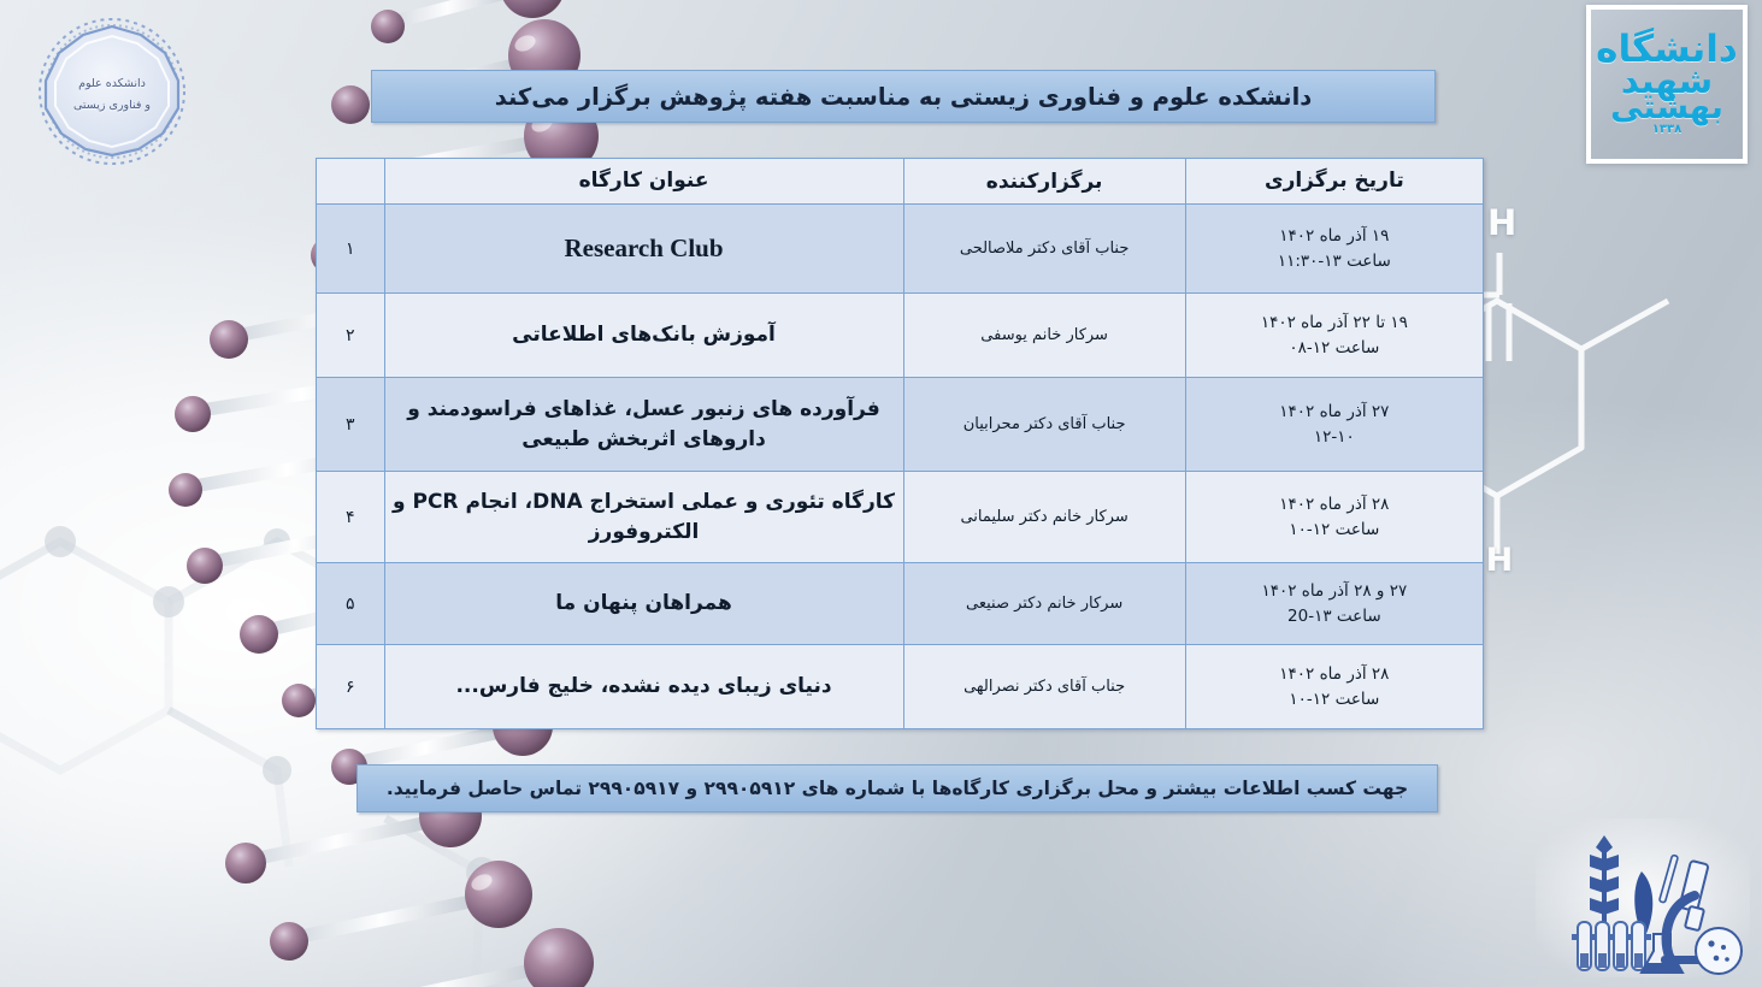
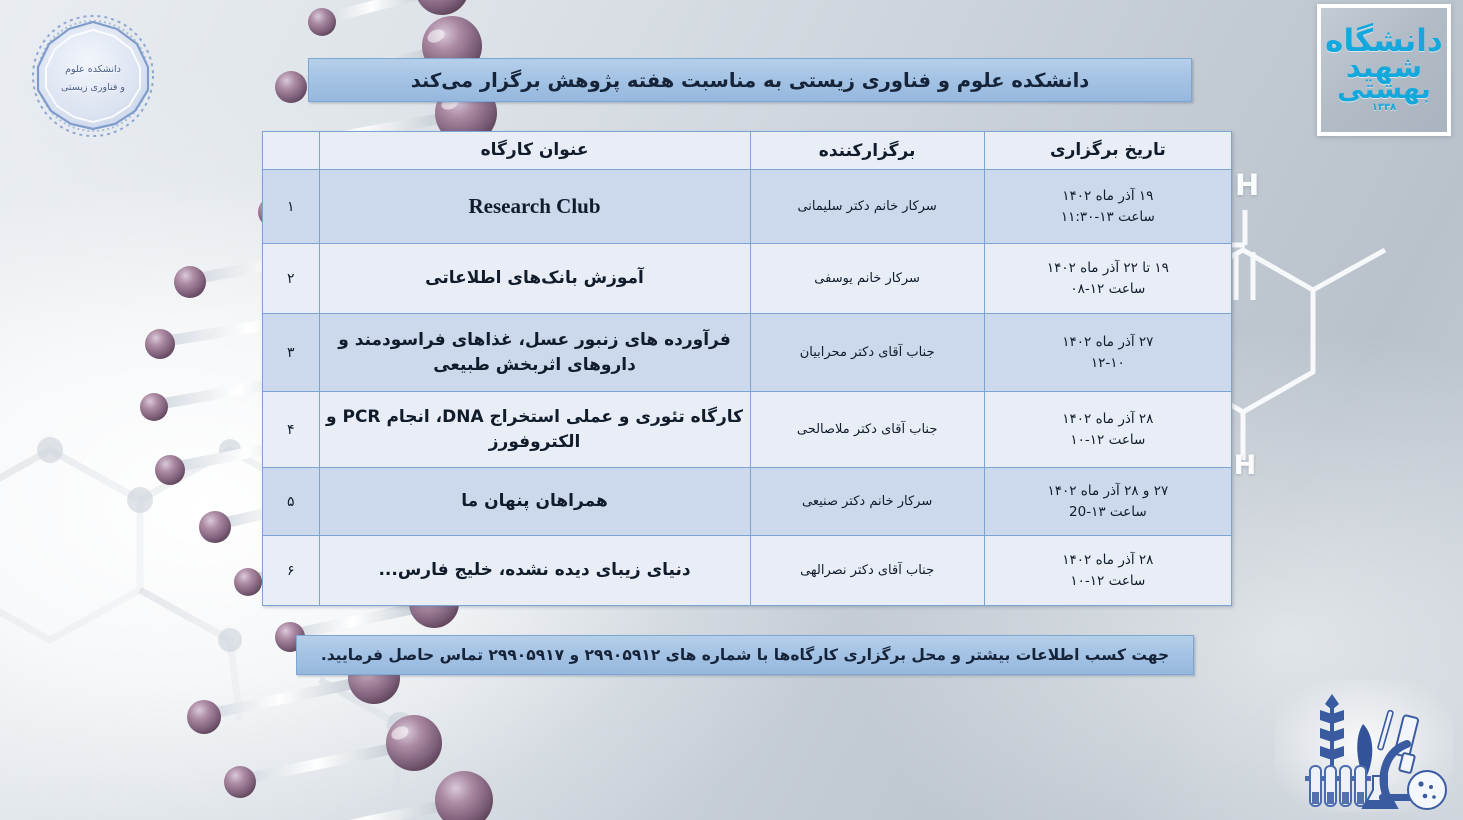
  H
  دانشکده علوم
  و فناوری زیستی
  دانشگاه
  شهید
  بهشتی
  ۱۳۳۸
  دانشکده علوم و فناوری زیستی به مناسبت هفته پژوهش برگزار می‌کند
  تاریخ برگزاری	برگزارکننده	عنوان کارگاه
- ۱۹ آذر ماه ۱۴۰۲ ساعت ۱۳-۱۱:۳۰	جناب آقای دکتر ملاصالحی	Research Club	۱
+ ۱۹ آذر ماه ۱۴۰۲ ساعت ۱۳-۱۱:۳۰	سرکار خانم دکتر سلیمانی	Research Club	۱
  ۱۹ تا ۲۲ آذر ماه ۱۴۰۲ ساعت ۱۲-۰۸	سرکار خانم یوسفی	آموزش بانک‌های اطلاعاتی	۲
  ۲۷ آذر ماه ۱۴۰۲ ۱۲-۱۰	جناب آقای دکتر محرابیان	فرآورده های زنبور عسل، غذاهای فراسودمند و داروهای اثربخش طبیعی	۳
- ۲۸ آذر ماه ۱۴۰۲ ساعت ۱۲-۱۰	سرکار خانم دکتر سلیمانی	کارگاه تئوری و عملی استخراج DNA، انجام PCR و الکتروفورز	۴
+ ۲۸ آذر ماه ۱۴۰۲ ساعت ۱۲-۱۰	جناب آقای دکتر ملاصالحی	کارگاه تئوری و عملی استخراج DNA، انجام PCR و الکتروفورز	۴
  ۲۷ و ۲۸ آذر ماه ۱۴۰۲ ساعت ۱۳-20	سرکار خانم دکتر صنیعی	همراهان پنهان ما	۵
  ۲۸ آذر ماه ۱۴۰۲ ساعت ۱۲-۱۰	جناب آقای دکتر نصرالهی	دنیای زیبای دیده نشده، خلیج فارس...	۶
  جهت کسب اطلاعات بیشتر و محل برگزاری کارگاه‌ها با شماره های ۲۹۹۰۵۹۱۲ و ۲۹۹۰۵۹۱۷ تماس حاصل فرمایید.
